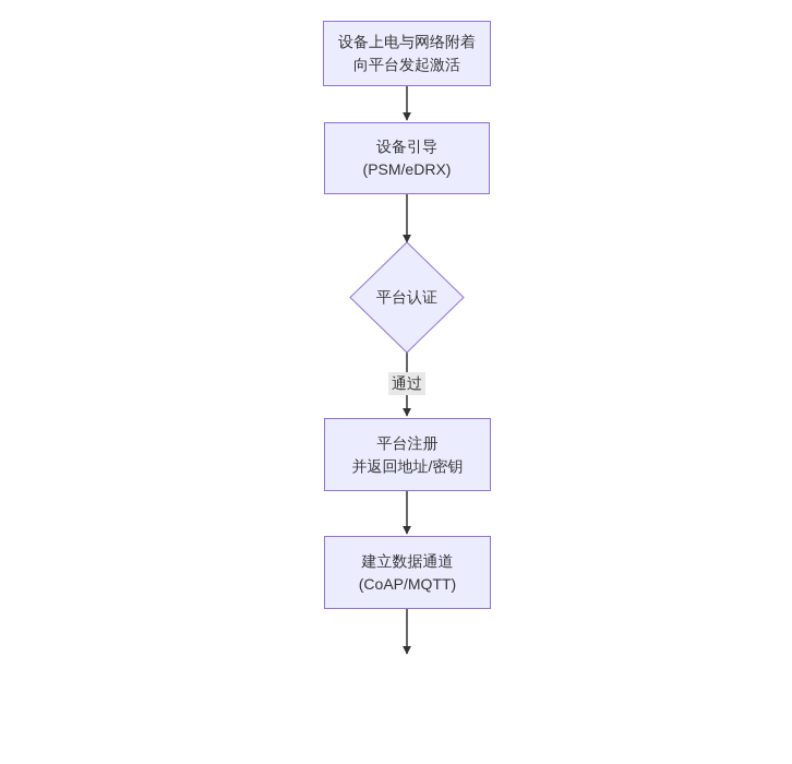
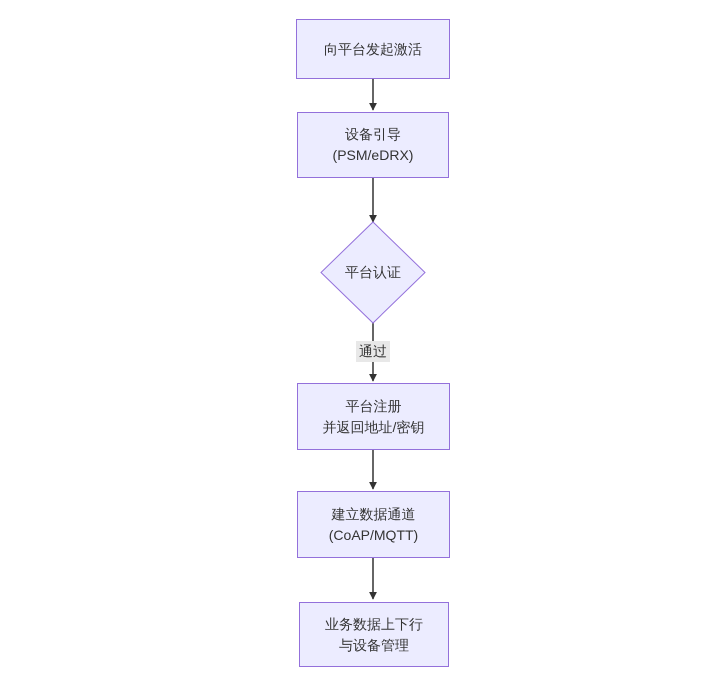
- 设备上电与网络附着
  向平台发起激活
  设备引导
  (PSM/eDRX)
  平台认证
  通过
  平台注册
  并返回地址/密钥
  建立数据通道
  (CoAP/MQTT)
+ 业务数据上下行
+ 与设备管理
